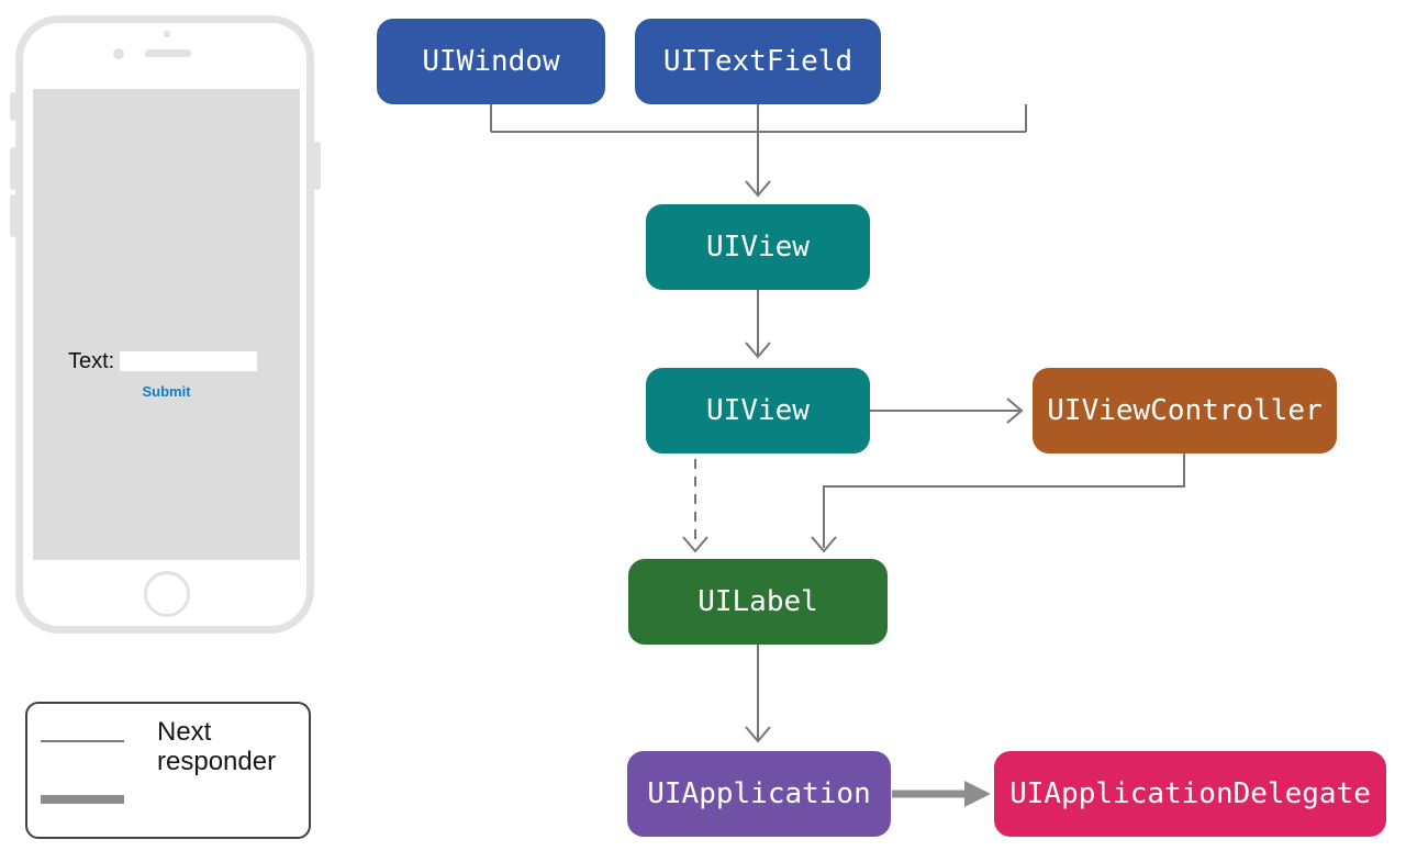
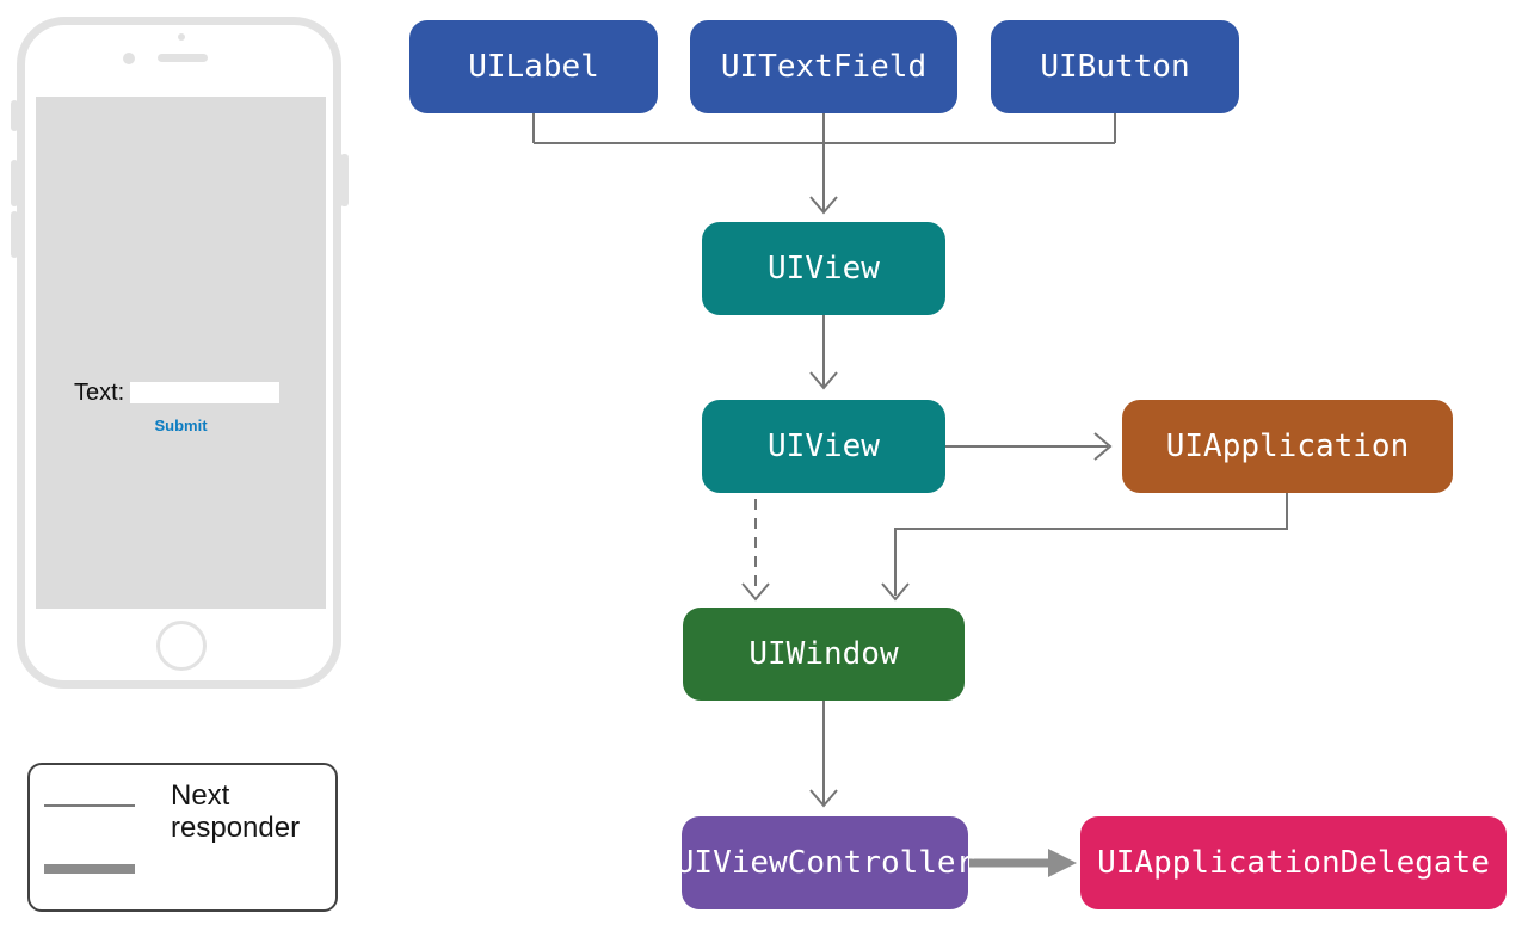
  Text:
  Submit
  Next responder
- UIWindow
+ UILabel
  UITextField
+ UIButton
  UIView
  UIView
- UIViewController
+ UIApplication
- UILabel
+ UIWindow
- UIApplication
+ UIViewController
  UIApplicationDelegate
